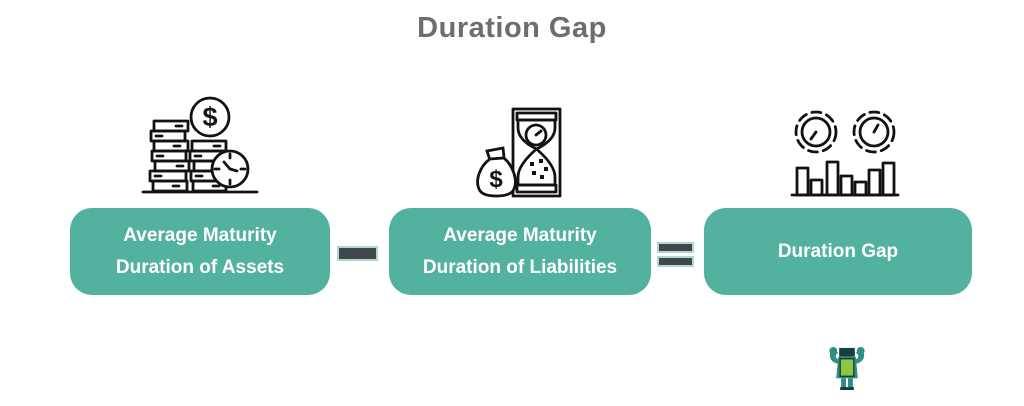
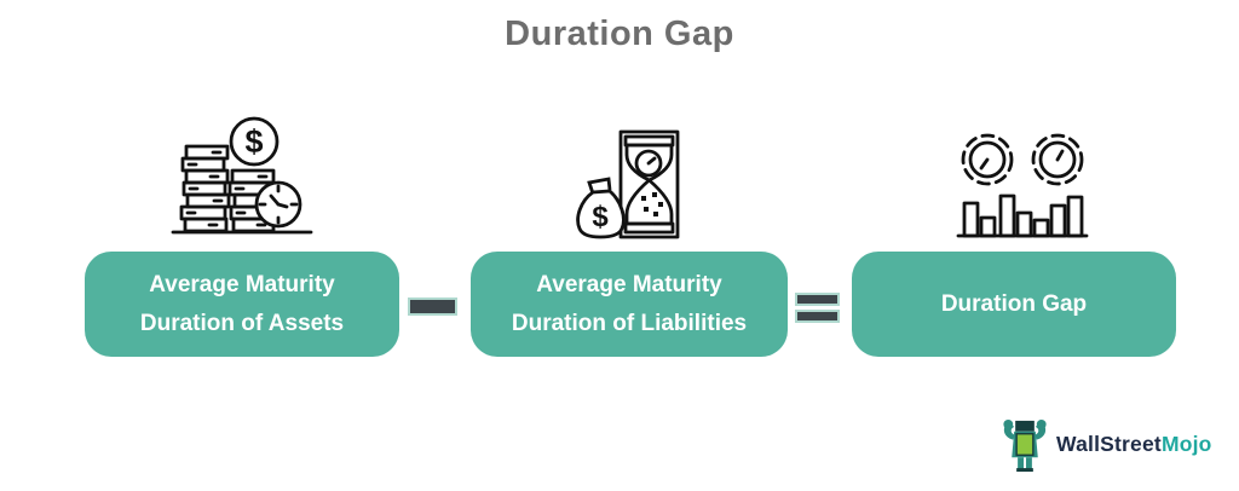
  Duration Gap
  $
  $
  Average Maturity
  Duration of Assets
  Average Maturity
  Duration of Liabilities
  Duration Gap
+ WallStreetMojo
